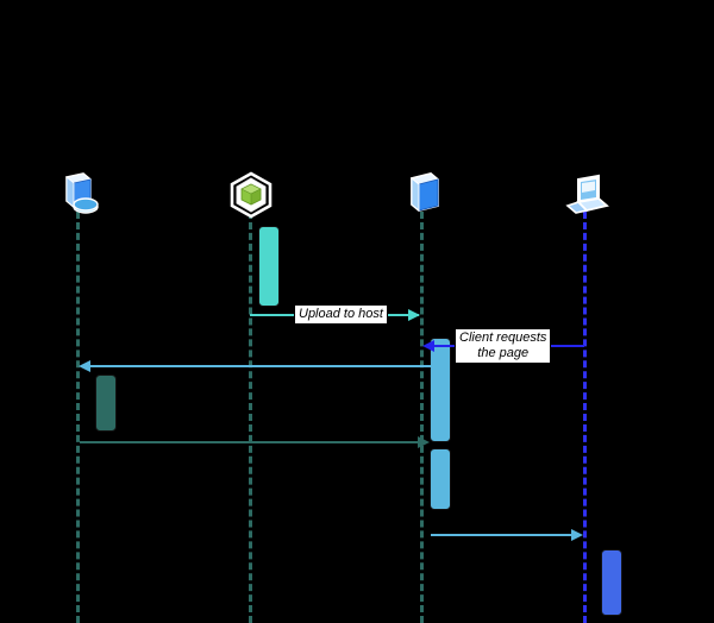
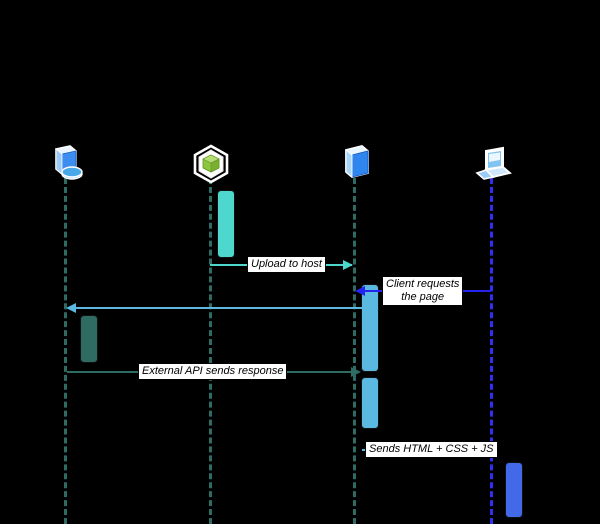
  Upload to host
  Client requests
  the page
+ External API sends response
+ Sends HTML + CSS + JS
